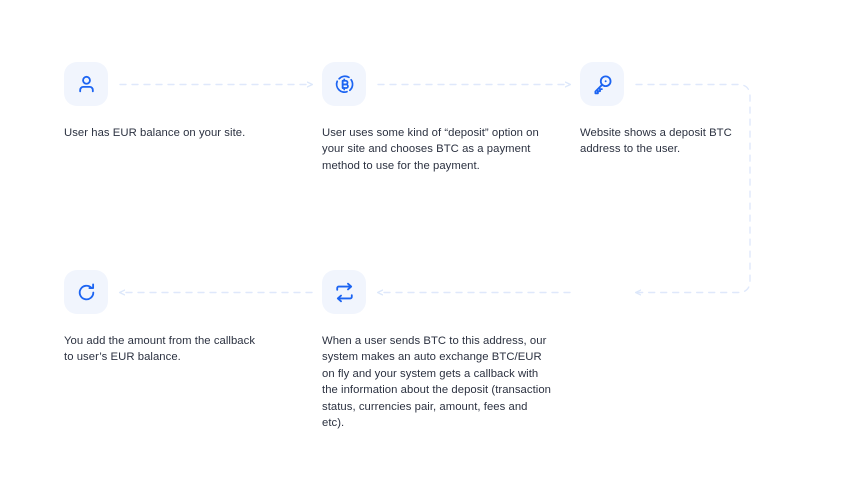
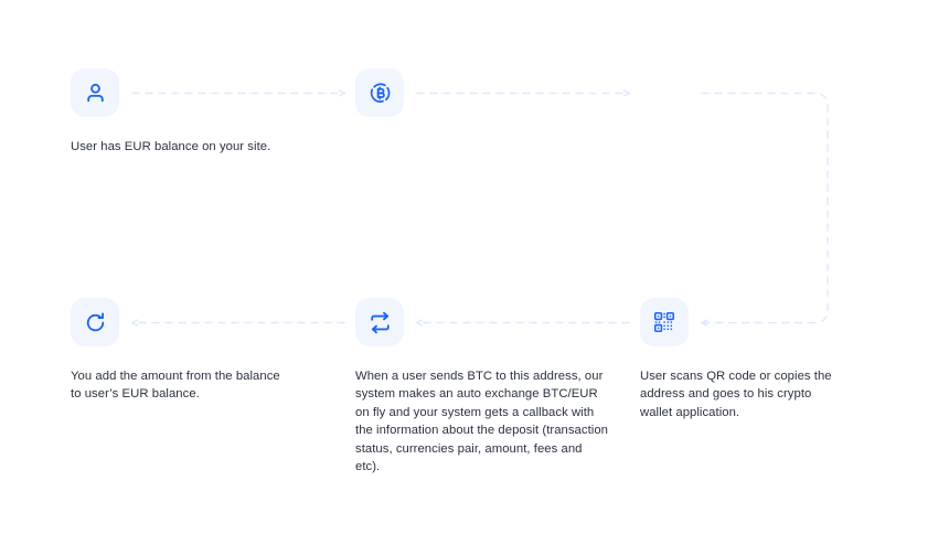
  User has EUR balance on your site.
- User uses some kind of “deposit” option on your site and chooses BTC as a payment method to use for the payment.
- Website shows a deposit BTC address to the user.
- You add the amount from the callback to user’s EUR balance.
+ You add the amount from the balance to user’s EUR balance.
  When a user sends BTC to this address, our system makes an auto exchange BTC/EUR on fly and your system gets a callback with the information about the deposit (transaction status, currencies pair, amount, fees and etc).
+ User scans QR code or copies the address and goes to his crypto wallet application.
